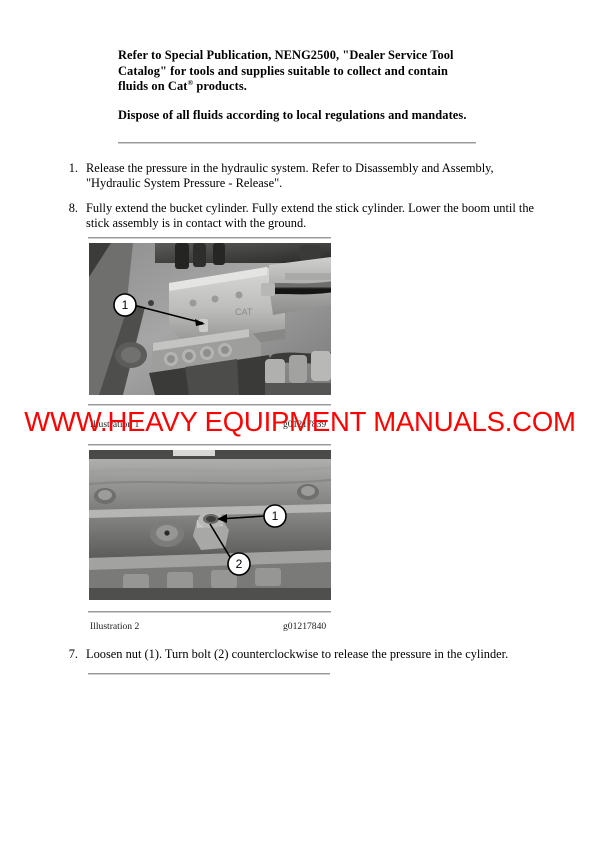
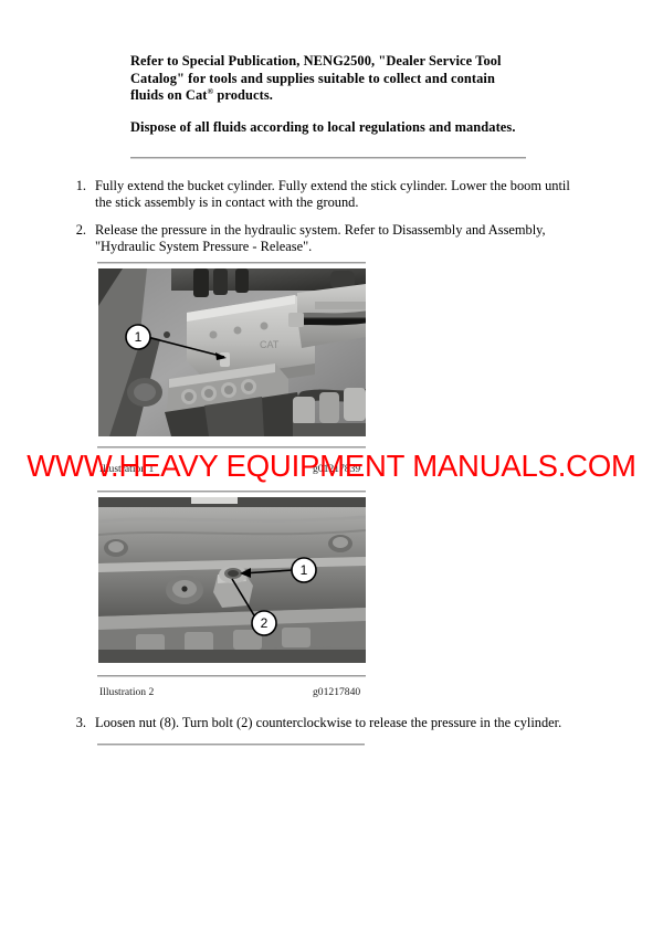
  Refer to Special Publication, NENG2500, "Dealer Service Tool Catalog" for tools and supplies suitable to collect and contain fluids on Cat® products.
  Dispose of all fluids according to local regulations and mandates.
  1.
- Release the pressure in the hydraulic system. Refer to Disassembly and Assembly, "Hydraulic System Pressure - Release".
+ Fully extend the bucket cylinder. Fully extend the stick cylinder. Lower the boom until the stick assembly is in contact with the ground.
- 8.
+ 2.
- Fully extend the bucket cylinder. Fully extend the stick cylinder. Lower the boom until the stick assembly is in contact with the ground.
+ Release the pressure in the hydraulic system. Refer to Disassembly and Assembly, "Hydraulic System Pressure - Release".
  CAT
  1
  Illustration 1
  g01217839
  1
  2
  Illustration 2
  g01217840
- 7.
+ 3.
- Loosen nut (1). Turn bolt (2) counterclockwise to release the pressure in the cylinder.
+ Loosen nut (8). Turn bolt (2) counterclockwise to release the pressure in the cylinder.
  WWW.HEAVY EQUIPMENT MANUALS.COM
